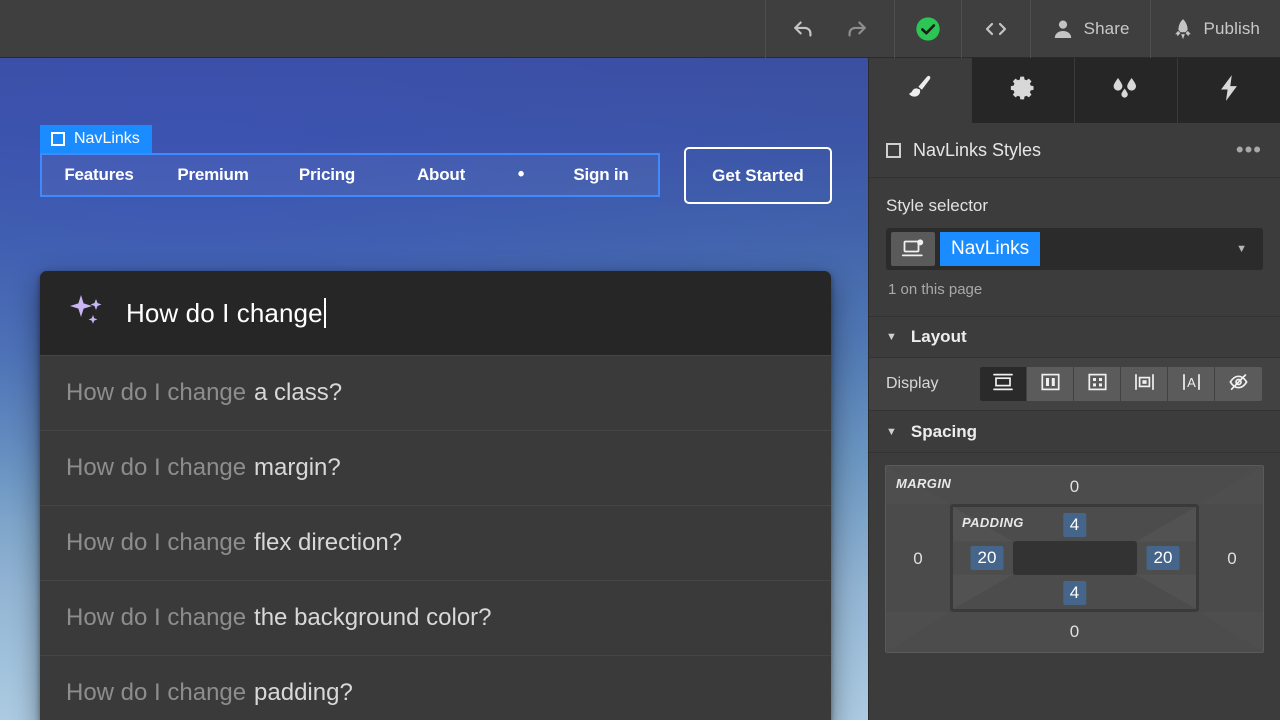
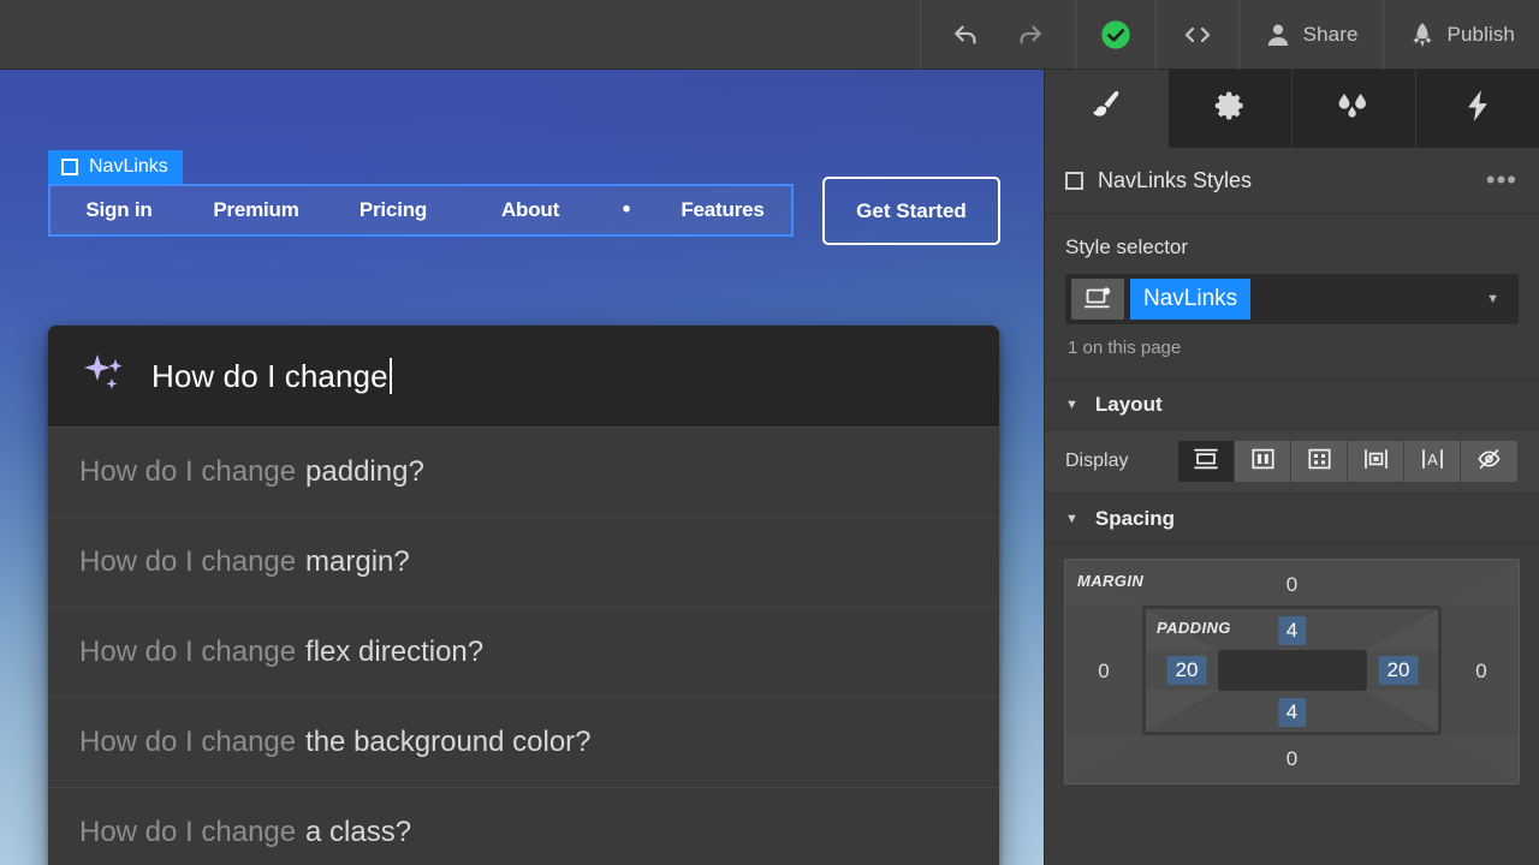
  Share
  Publish
  NavLinks
- Features
+ Sign in
  Premium
  Pricing
  About
  •
- Sign in
+ Features
  Get Started
  How do I change
  How do I change
- a class?
+ padding?
  How do I change
  margin?
  How do I change
  flex direction?
  How do I change
  the background color?
  How do I change
- padding?
+ a class?
  NavLinks Styles
  •••
  Style selector
  NavLinks
  ▼
  1 on this page
  ▼
  Layout
  Display
  A
  ▼
  Spacing
  MARGIN
  0
  0
  0
  0
  PADDING
  4
  4
  20
  20
